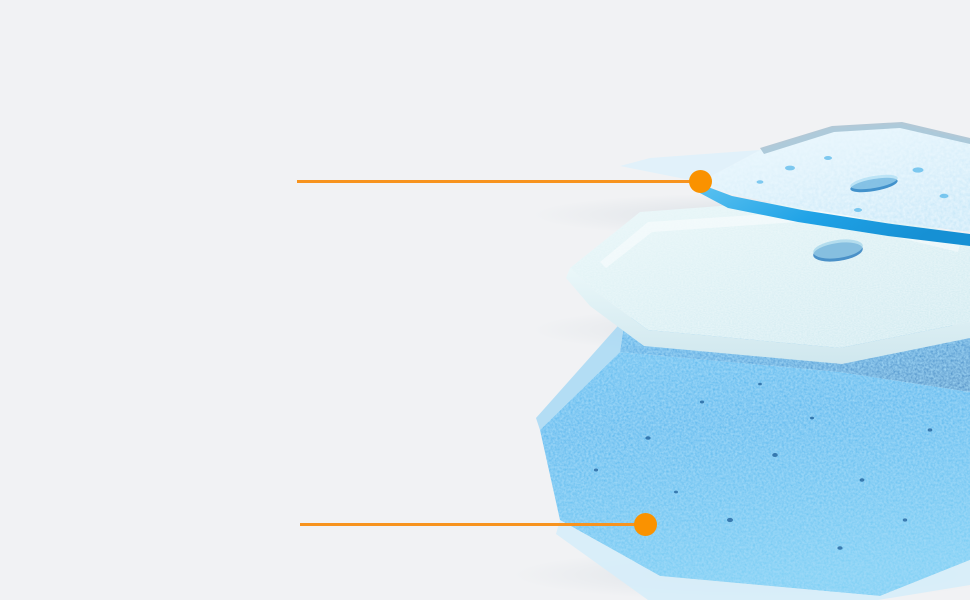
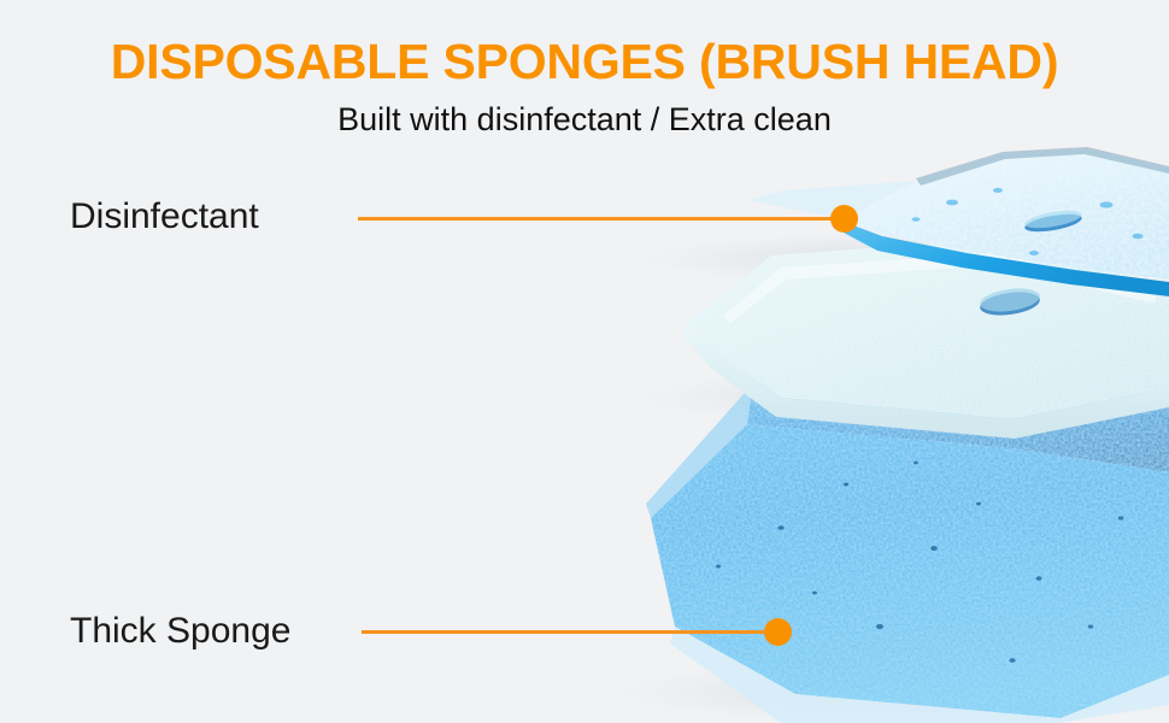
+ DISPOSABLE SPONGES (BRUSH HEAD)
+ Built with disinfectant / Extra clean
+ Disinfectant
+ Thick Sponge
